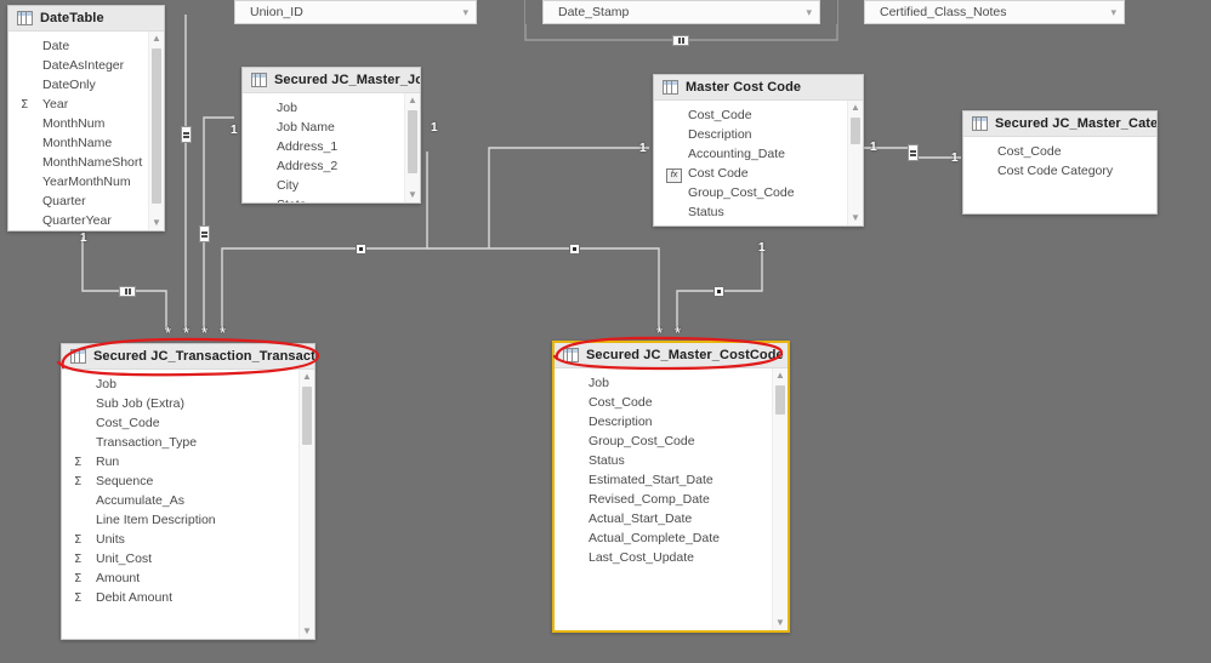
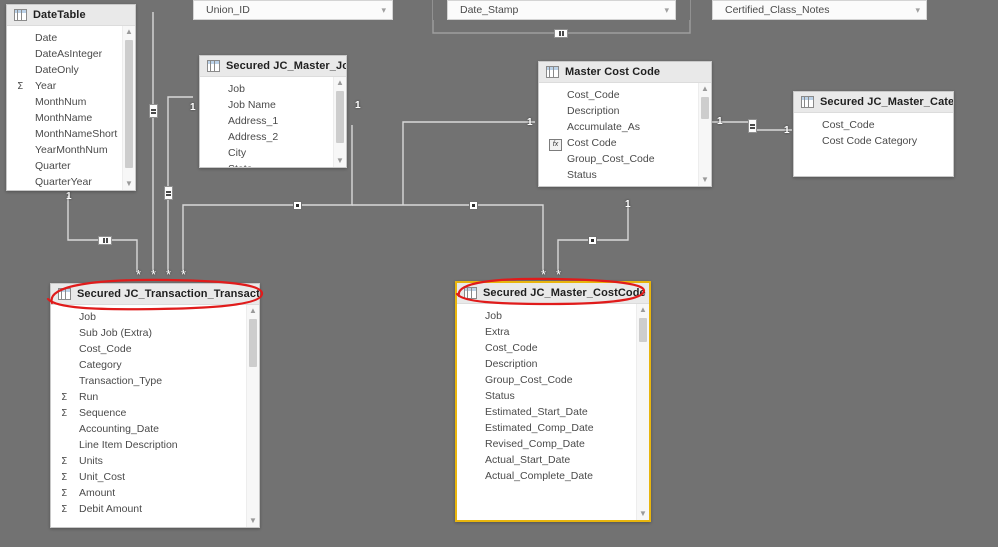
  Union_ID
  ▾
  Date_Stamp
  ▾
  Certified_Class_Notes
  ▾
  1
  1
  1
  1
  1
  1
  1
  *
  *
  *
  *
  *
  *
  DateTable
  Date
  DateAsInteger
  DateOnly
  Σ
  Year
  MonthNum
  MonthName
  MonthNameShort
  YearMonthNum
  Quarter
  QuarterYear
  ▲
  ▼
  Secured JC_Master_Jo
  Job
  Job Name
  Address_1
  Address_2
  City
  ▲
  ▼
  Master Cost Code
  Cost_Code
  Description
- Accounting_Date
+ Accumulate_As
  Cost Code
  Group_Cost_Code
  Status
  ▲
  ▼
  Secured JC_Master_Cate
  Cost_Code
  Cost Code Category
  Secured JC_Transaction_Transact
  Job
  Sub Job (Extra)
  Cost_Code
+ Category
  Transaction_Type
  Σ
  Run
  Σ
  Sequence
- Accumulate_As
+ Accounting_Date
  Line Item Description
  Σ
  Units
  Σ
  Unit_Cost
  Σ
  Amount
  Σ
  Debit Amount
  ▲
  ▼
  Secured JC_Master_CostCod
  Job
+ Extra
  Cost_Code
  Description
  Group_Cost_Code
  Status
  Estimated_Start_Date
+ Estimated_Comp_Date
  Revised_Comp_Date
  Actual_Start_Date
  Actual_Complete_Date
- Last_Cost_Update
  ▲
  ▼
